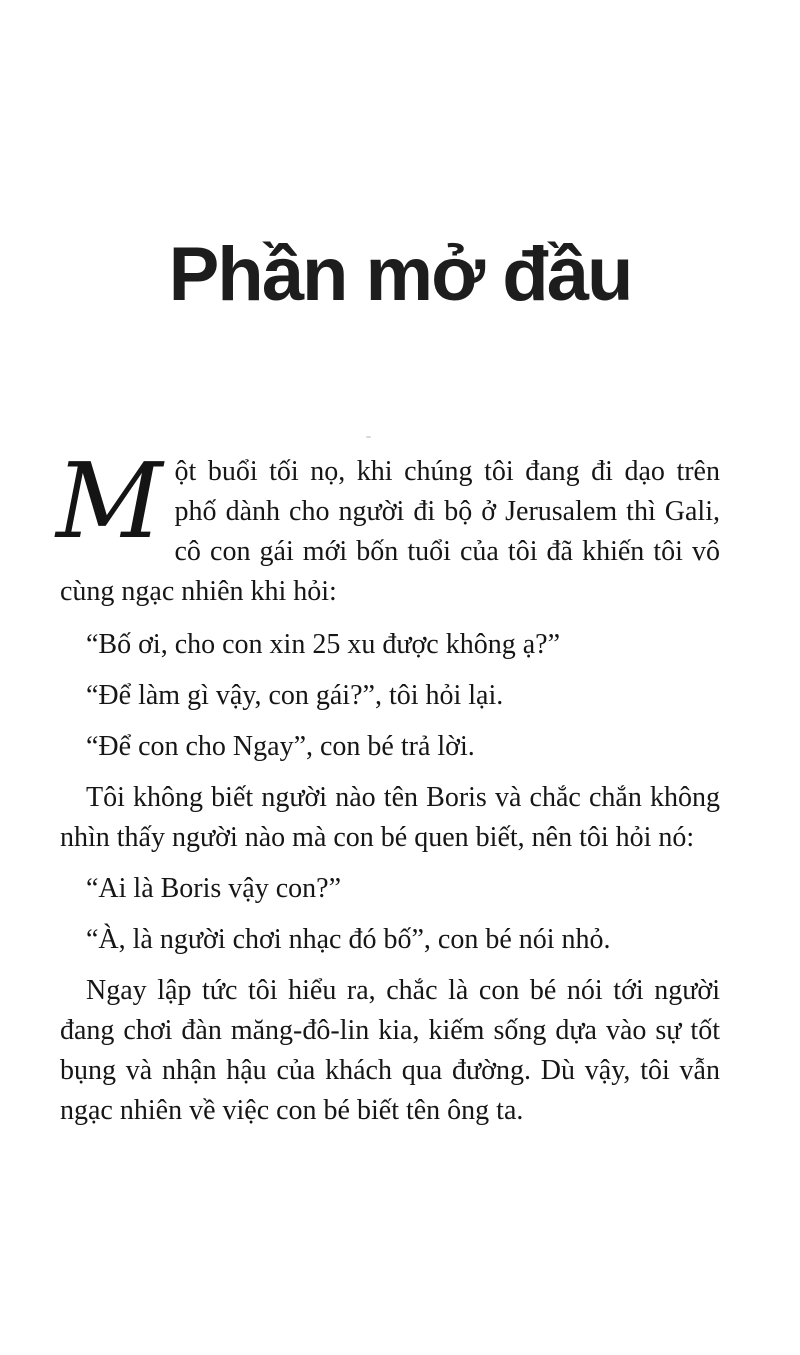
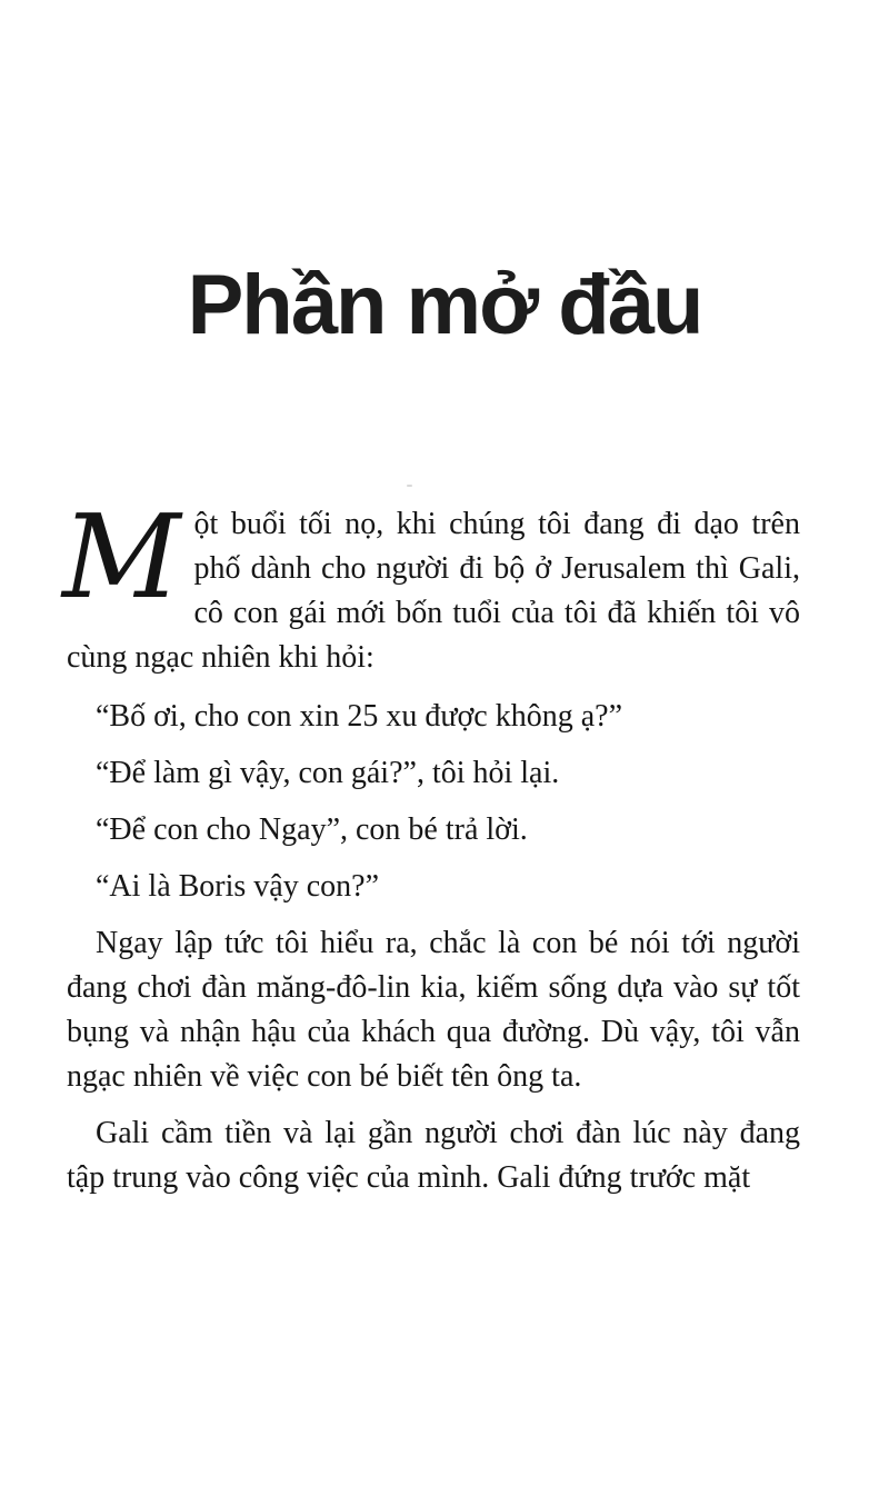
  Phần mở đầu
  M
  ột buổi tối nọ, khi chúng tôi đang đi dạo trên phố dành cho người đi bộ ở Jerusalem thì Gali, cô con gái mới bốn tuổi của tôi đã khiến tôi vô cùng ngạc nhiên khi hỏi:
  “Bố ơi, cho con xin 25 xu được không ạ?”
  “Để làm gì vậy, con gái?”, tôi hỏi lại.
  “Để con cho Ngay”, con bé trả lời.
- Tôi không biết người nào tên Boris và chắc chắn không nhìn thấy người nào mà con bé quen biết, nên tôi hỏi nó:
  “Ai là Boris vậy con?”
- “À, là người chơi nhạc đó bố”, con bé nói nhỏ.
  Ngay lập tức tôi hiểu ra, chắc là con bé nói tới người đang chơi đàn măng-đô-lin kia, kiếm sống dựa vào sự tốt bụng và nhận hậu của khách qua đường. Dù vậy, tôi vẫn ngạc nhiên về việc con bé biết tên ông ta.
+ Gali cầm tiền và lại gần người chơi đàn lúc này đang tập trung vào công việc của mình. Gali đứng trước mặt
